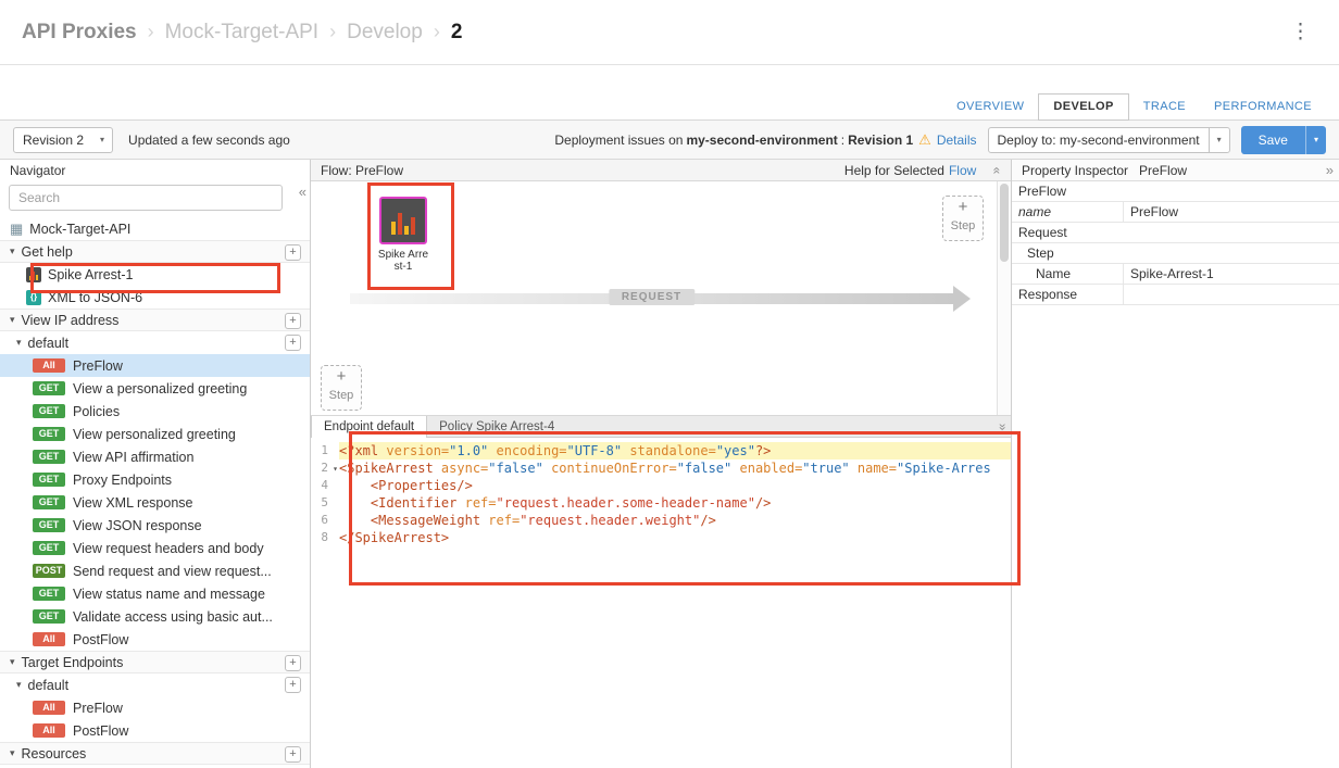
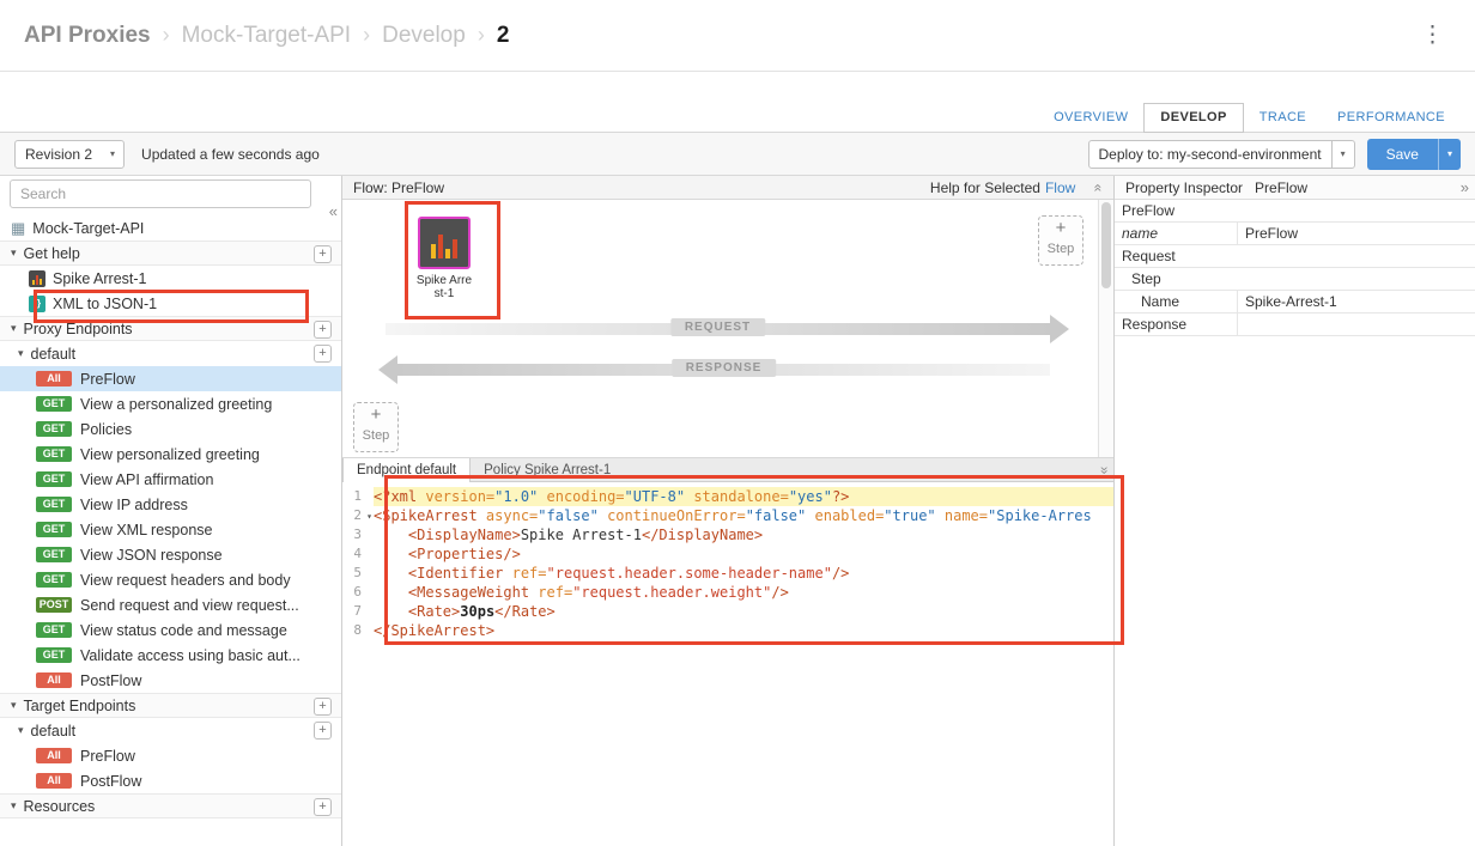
  API Proxies
  ›
  Mock-Target-API
  ›
  Develop
  ›
  2
  ⋮
  OVERVIEW
  DEVELOP
  TRACE
  PERFORMANCE
  Revision 2
  ▾
  Updated a few seconds ago
- Deployment issues on
- my-second-environment
- :
- Revision 1
- ⚠
- Details
  Deploy to: my-second-environment
  ▾
  Save
  ▾
- Navigator
  «
  Search
  ▦
  Mock-Target-API
  ▾
  Get help
  +
  Spike Arrest-1
  {}
- XML to JSON-6
+ XML to JSON-1
  ▾
- View IP address
+ Proxy Endpoints
  +
  ▾
  default
  +
  All
  PreFlow
  GET
  View a personalized greeting
  GET
  Policies
  GET
  View personalized greeting
  GET
  View API affirmation
  GET
- Proxy Endpoints
+ View IP address
  GET
  View XML response
  GET
  View JSON response
  GET
  View request headers and body
  POST
  Send request and view request...
  GET
- View status name and message
+ View status code and message
  GET
  Validate access using basic aut...
  All
  PostFlow
  ▾
  Target Endpoints
  +
  ▾
  default
  +
  All
  PreFlow
  All
  PostFlow
  ▾
  Resources
  +
  Flow: PreFlow
  Help for Selected
  Flow
  Spike Arrest-1
  +
  Step
  REQUEST
+ RESPONSE
  +
  Step
  Endpoint default
- Policy Spike Arrest-4
+ Policy Spike Arrest-1
  1
  <?xml version="1.0" encoding="UTF-8" standalone="yes"?>
  2
  ▾
  <SpikeArrest async="false" continueOnError="false" enabled="true" name="Spike-Arres
+ 3
+ <DisplayName>Spike Arrest-1</DisplayName>
  4
  <Properties/>
  5
  <Identifier ref="request.header.some-header-name"/>
  6
  <MessageWeight ref="request.header.weight"/>
+ 7
+ <Rate>30ps</Rate>
  8
  </SpikeArrest>
  Property Inspector
  PreFlow
  »
  PreFlow
  name
  PreFlow
  Request
  Step
  Name
  Spike-Arrest-1
  Response
